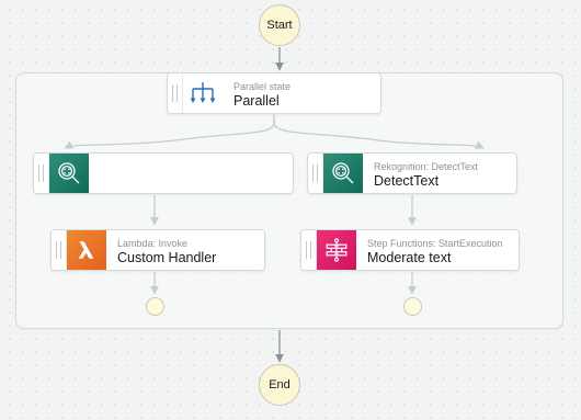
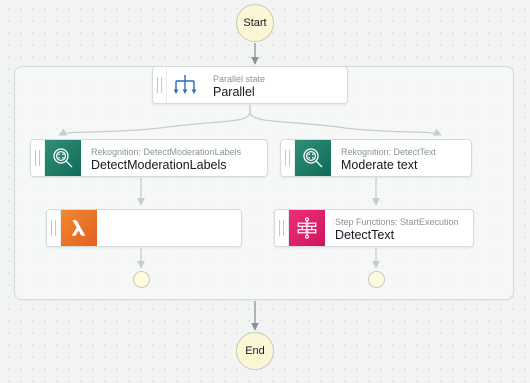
  Start
  Parallel state
  Parallel
+ Rekognition: DetectModerationLabels
+ DetectModerationLabels
  Rekognition: DetectText
- DetectText
+ Moderate text
- Lambda: Invoke
- Custom Handler
  Step Functions: StartExecution
- Moderate text
+ DetectText
  End
